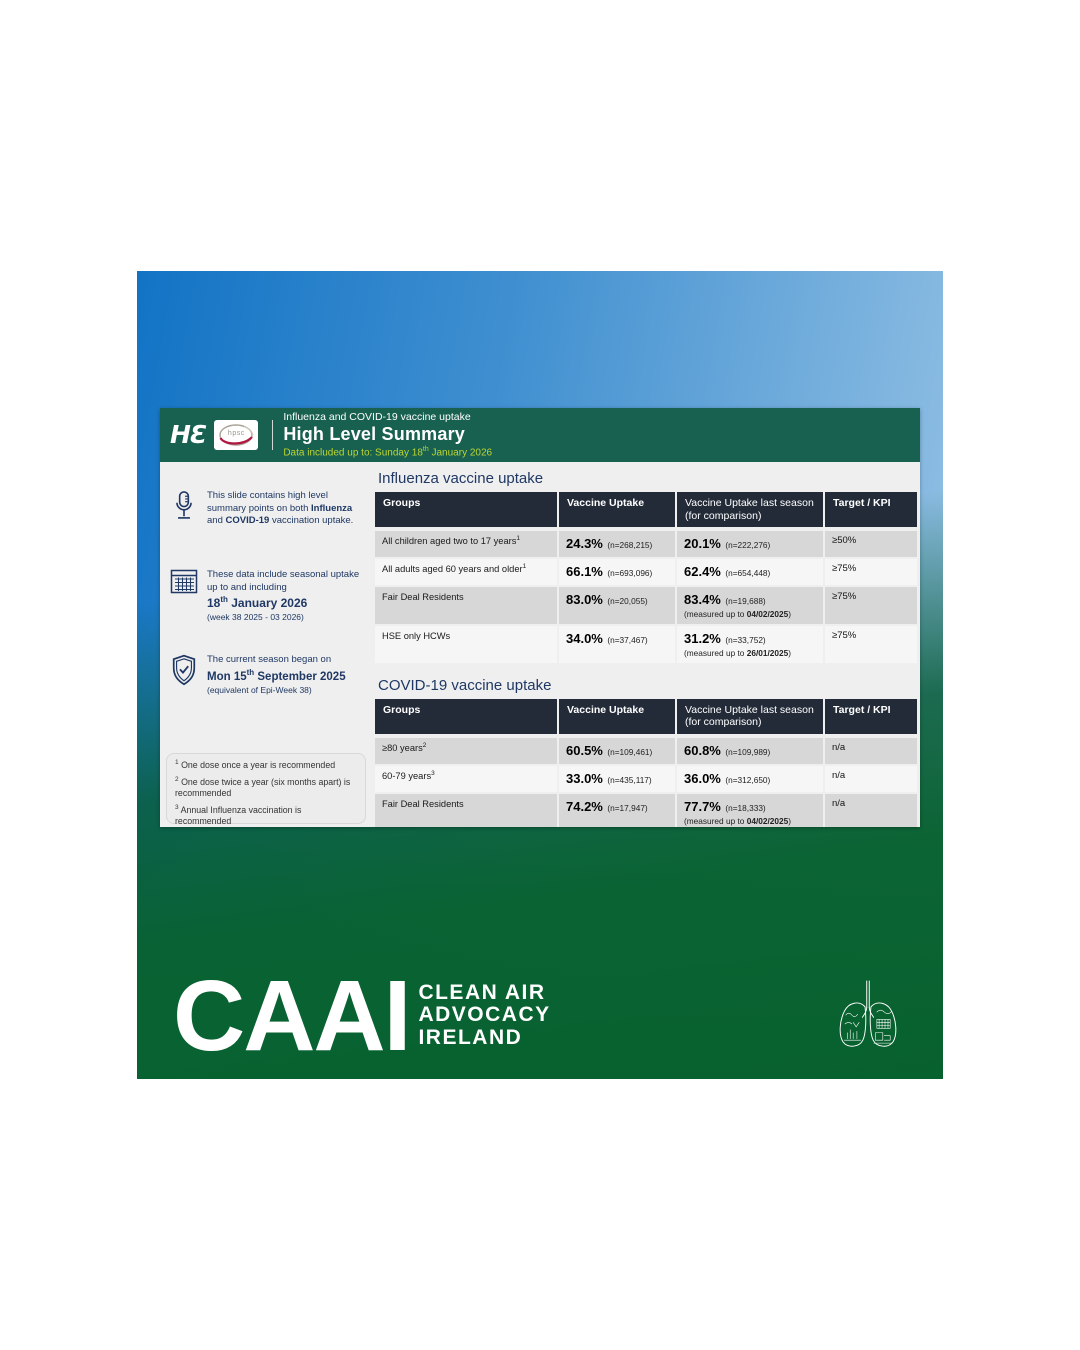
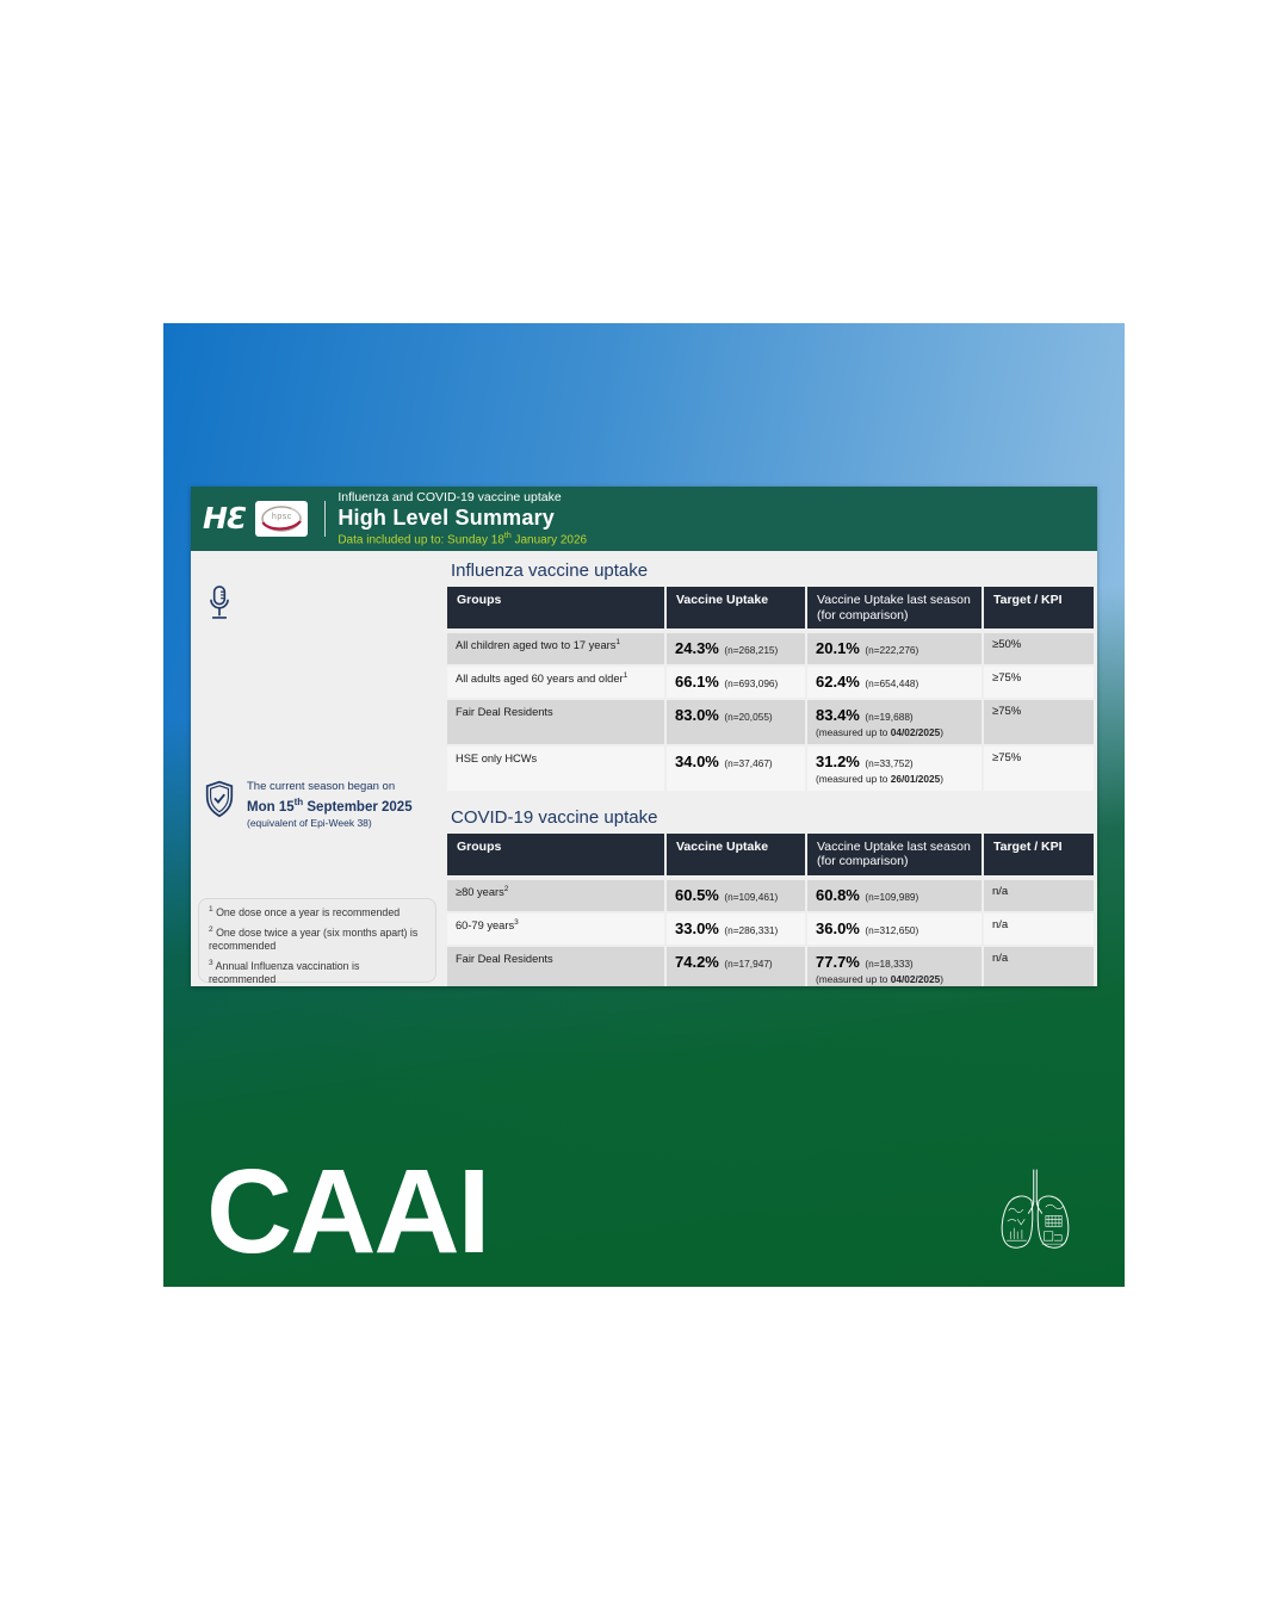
  HƐ
  Influenza and COVID-19 vaccine uptake
  High Level Summary
  Data included up to: Sunday 18 January 2026
- This slide contains high level summary points on both Influenza and COVID-19 vaccination uptake.
- These data include seasonal uptake up to and including
- 18th January 2026
- (week 38 2025 - 03 2026)
  The current season began on
  Mon 15th September 2025
  (equivalent of Epi-Week 38)
  One dose once a year is recommended
  One dose twice a year (six months apart) is recommended
  Annual Influenza vaccination is recommended
  Influenza vaccine uptake
  Groups
  Vaccine Uptake
  Vaccine Uptake last season (for comparison)
  Target / KPI
  All children aged two to 17 years
  24.3% (n=268,215)
  20.1% (n=222,276)
  ≥50%
  All adults aged 60 years and older
  66.1% (n=693,096)
  62.4% (n=654,448)
  ≥75%
  Fair Deal Residents
  83.0% (n=20,055)
  83.4% (n=19,688)
  (measured up to 04/02/2025)
  ≥75%
  HSE only HCWs
  34.0% (n=37,467)
  31.2% (n=33,752)
  (measured up to 26/01/2025)
  ≥75%
  COVID-19 vaccine uptake
  Groups
  Vaccine Uptake
  Vaccine Uptake last season (for comparison)
  Target / KPI
  ≥80 years
  60.5% (n=109,461)
  60.8% (n=109,989)
  n/a
  60-79 years
- 33.0% (n=435,117)
+ 33.0% (n=286,331)
  36.0% (n=312,650)
  n/a
  Fair Deal Residents
  74.2% (n=17,947)
  77.7% (n=18,333)
  (measured up to 04/02/2025)
  n/a
  CAAI
- CLEAN AIR
- ADVOCACY
- IRELAND
